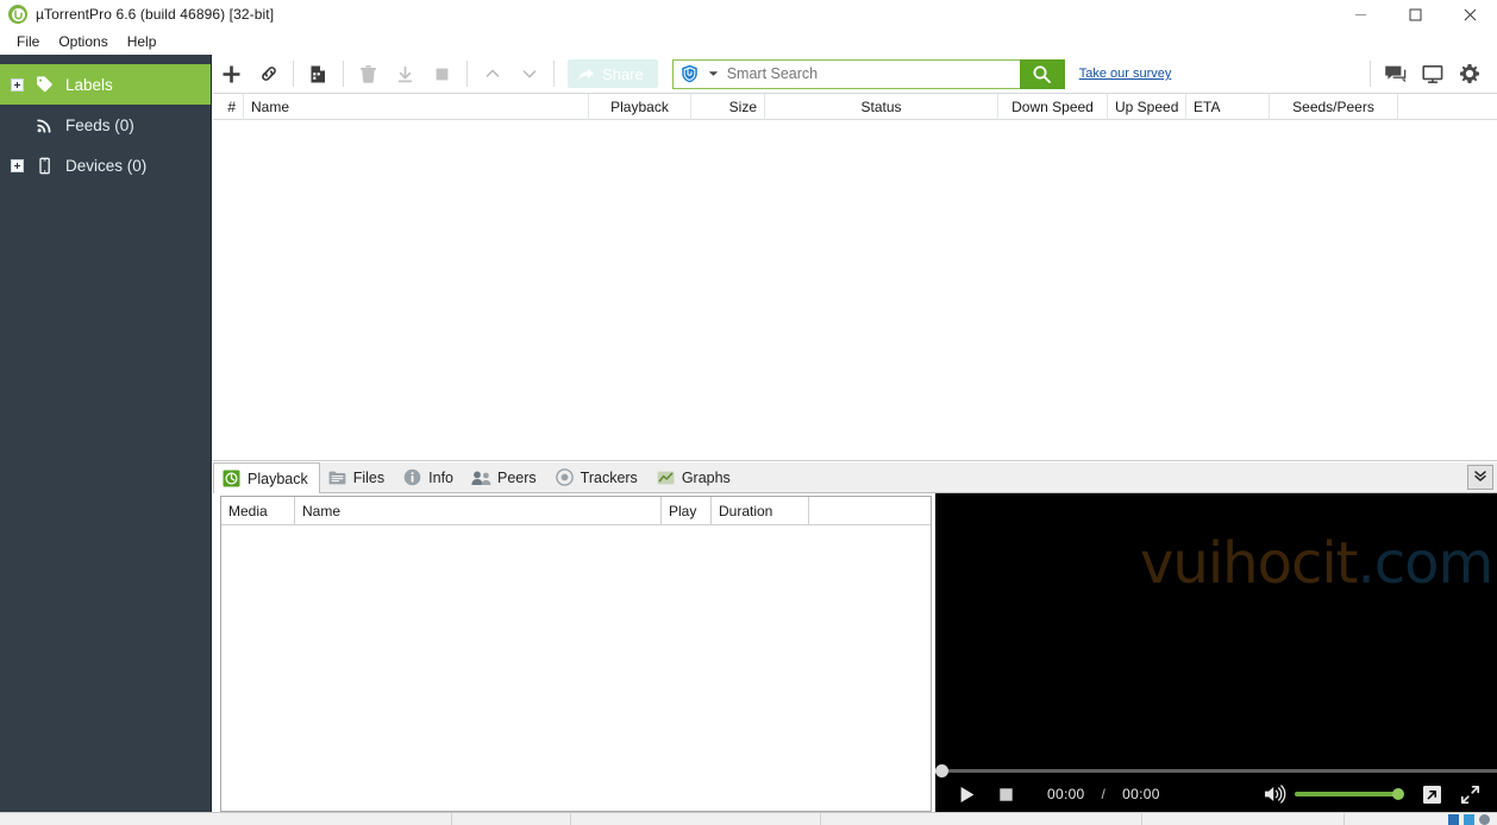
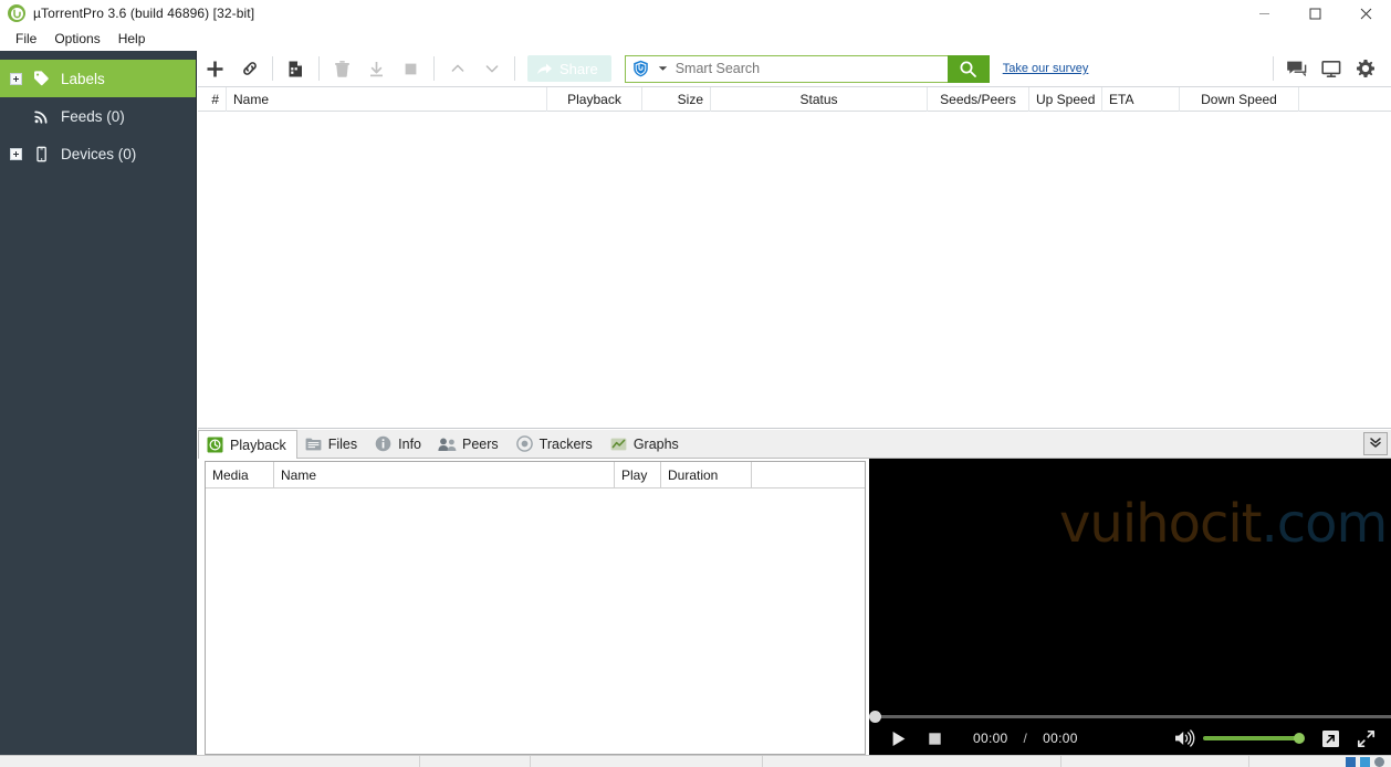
- µTorrentPro 6.6 (build 46896) [32-bit]
+ µTorrentPro 3.6 (build 46896) [32-bit]
  File
  Options
  Help
  Labels
  Feeds (0)
  Devices (0)
  Share
  Smart Search
  Take our survey
  #
  Name
  Playback
  Size
  Status
- Down Speed
+ Seeds/Peers
  Up Speed
  ETA
- Seeds/Peers
+ Down Speed
  Playback
  Files
  Info
  Peers
  Trackers
  Graphs
  Media
  Name
  Play
  Duration
  vuihocit.com
  00:00
  /
  00:00
